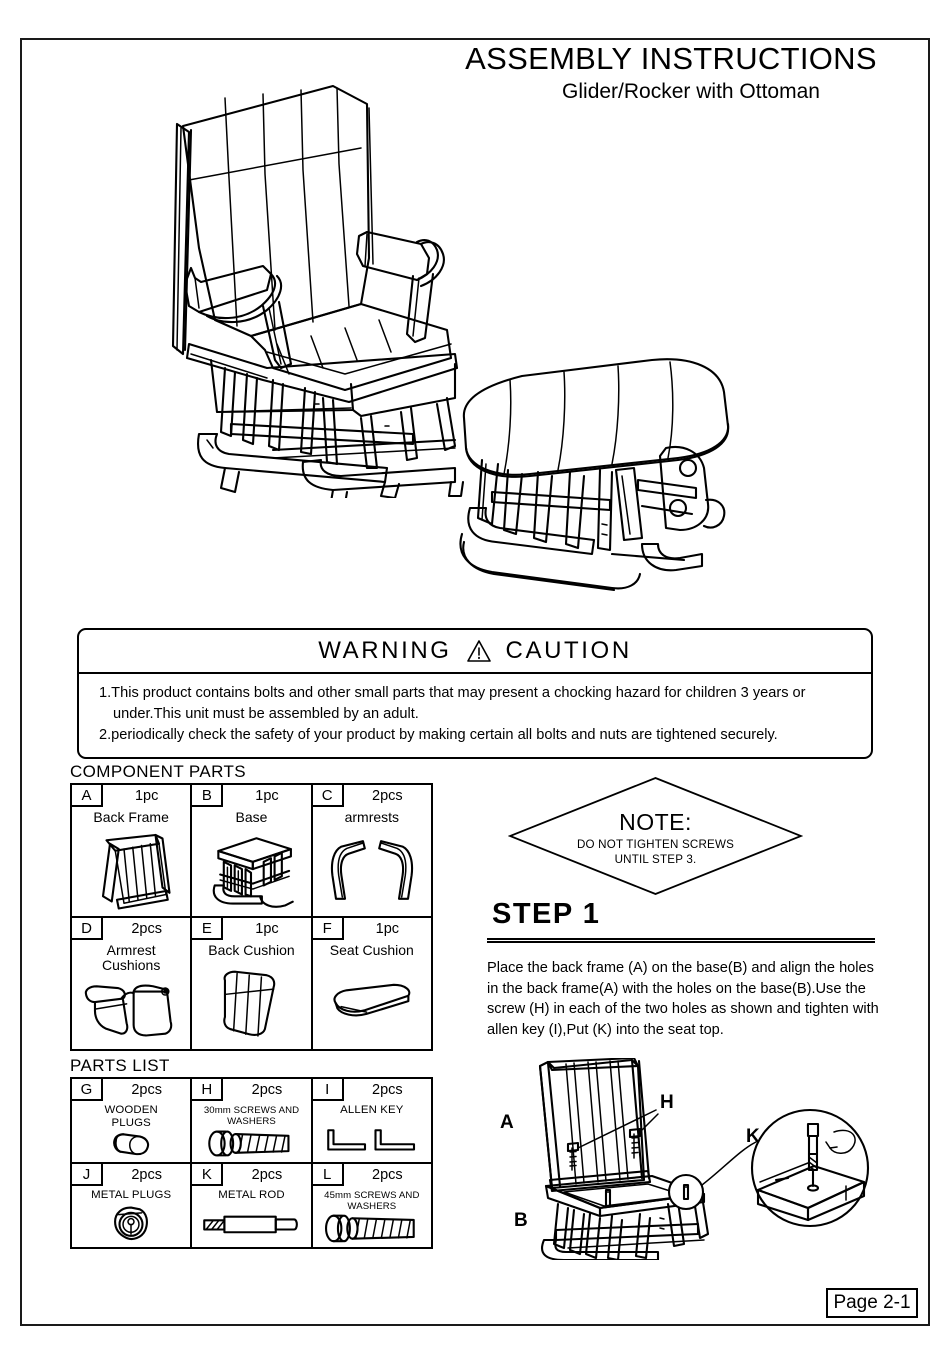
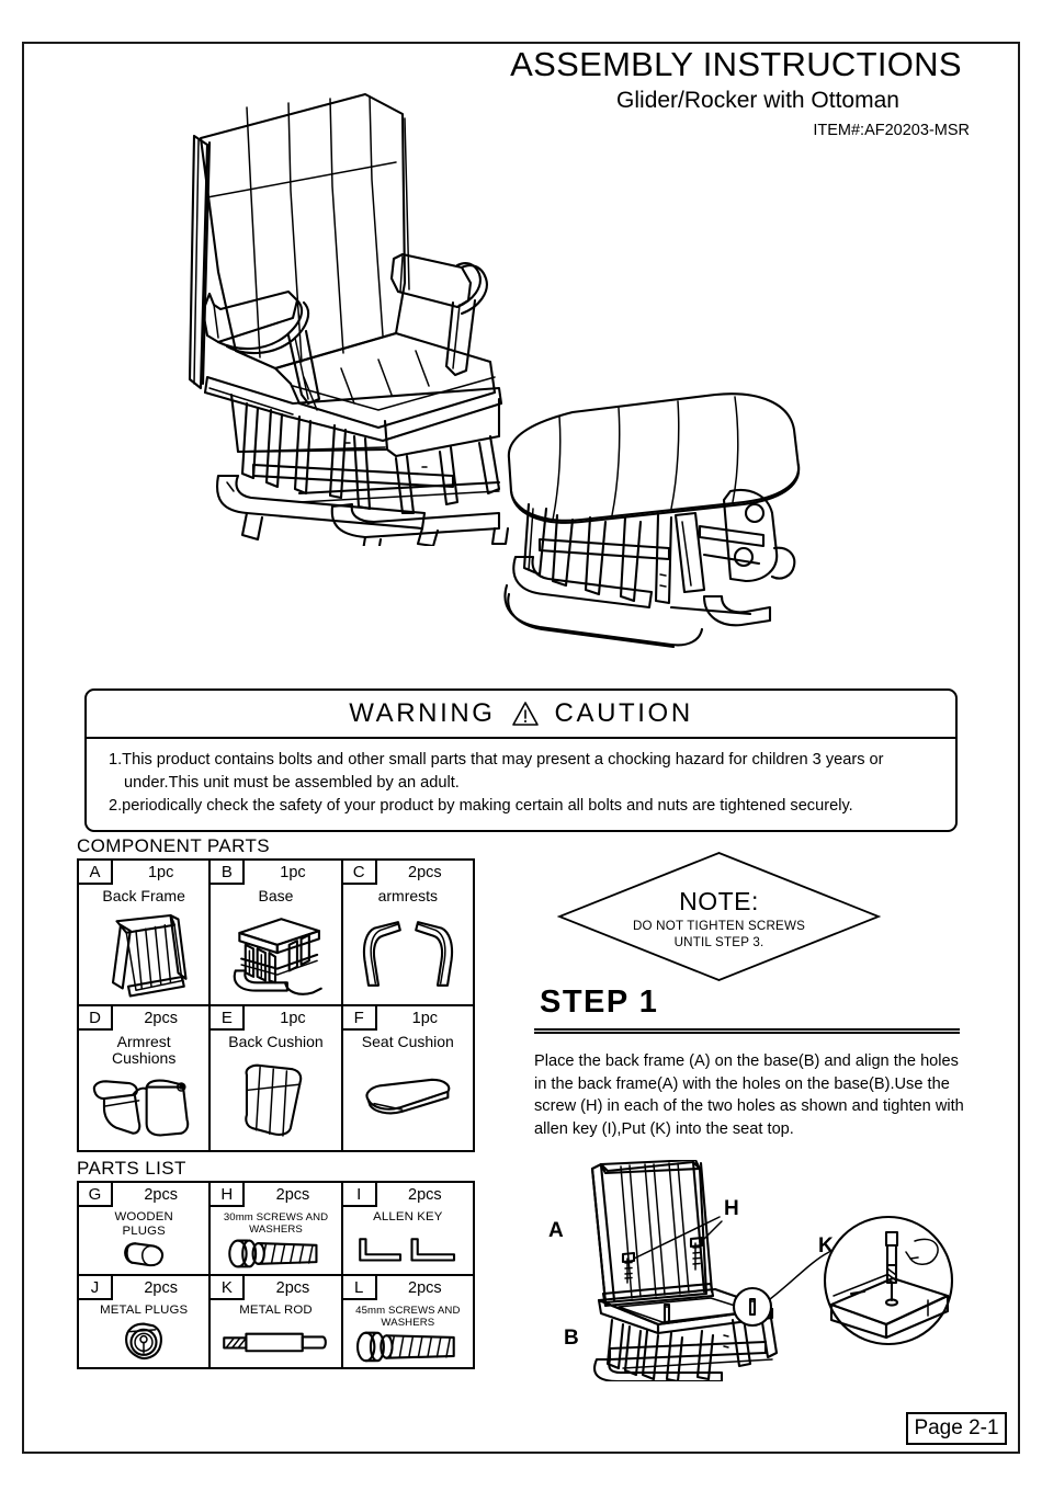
  ASSEMBLY INSTRUCTIONS
  Glider/Rocker with Ottoman
+ ITEM#:AF20203-MSR
  WARNING
  CAUTION
  1.This product contains bolts and other small parts that may present a chocking hazard for children 3 years or
  under.This unit must be assembled by an adult.
  2.periodically check the safety of your product by making certain all bolts and nuts are tightened securely.
  COMPONENT PARTS
  A
  1pc
  Back Frame
  B
  1pc
  Base
  C
  2pcs
  armrests
  D
  2pcs
  Armrest
  Cushions
  E
  1pc
  Back Cushion
  F
  1pc
  Seat Cushion
  PARTS LIST
  G
  2pcs
  WOODEN
  PLUGS
  H
  2pcs
  30mm SCREWS AND
  WASHERS
  I
  2pcs
  ALLEN KEY
  J
  2pcs
  METAL PLUGS
  K
  2pcs
  METAL ROD
  L
  2pcs
  45mm SCREWS AND
  WASHERS
  NOTE:
  DO NOT TIGHTEN SCREWS
  UNTIL STEP 3.
  STEP 1
  Place the back frame (A) on the base(B) and align the holes in the back frame(A) with the holes on the base(B).Use the screw (H) in each of the two holes as shown and tighten with allen key (I),Put (K) into the seat top.
  A
  B
  H
  K
  Page 2-1
